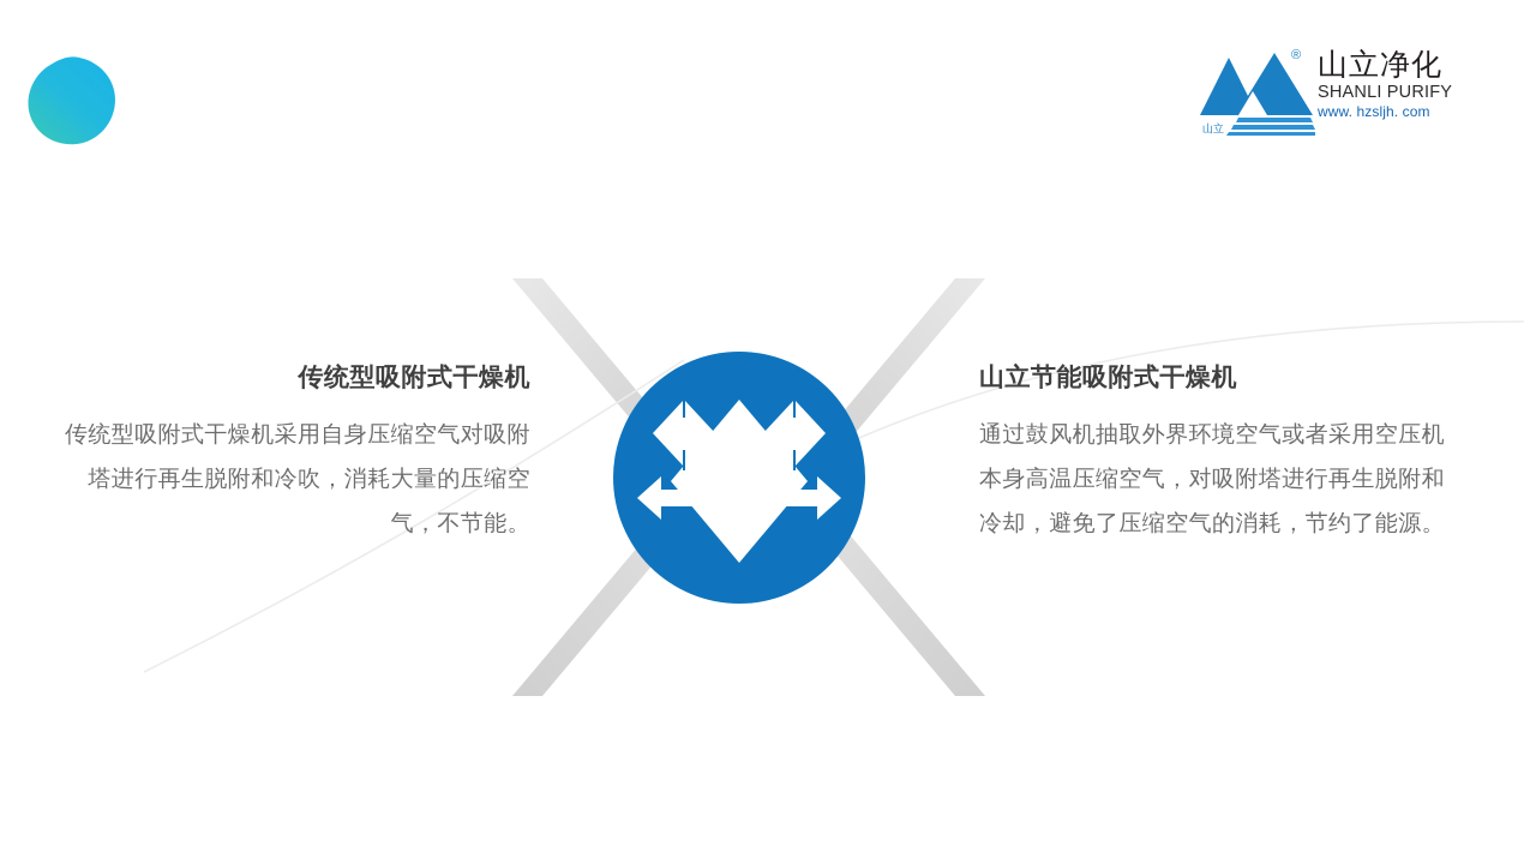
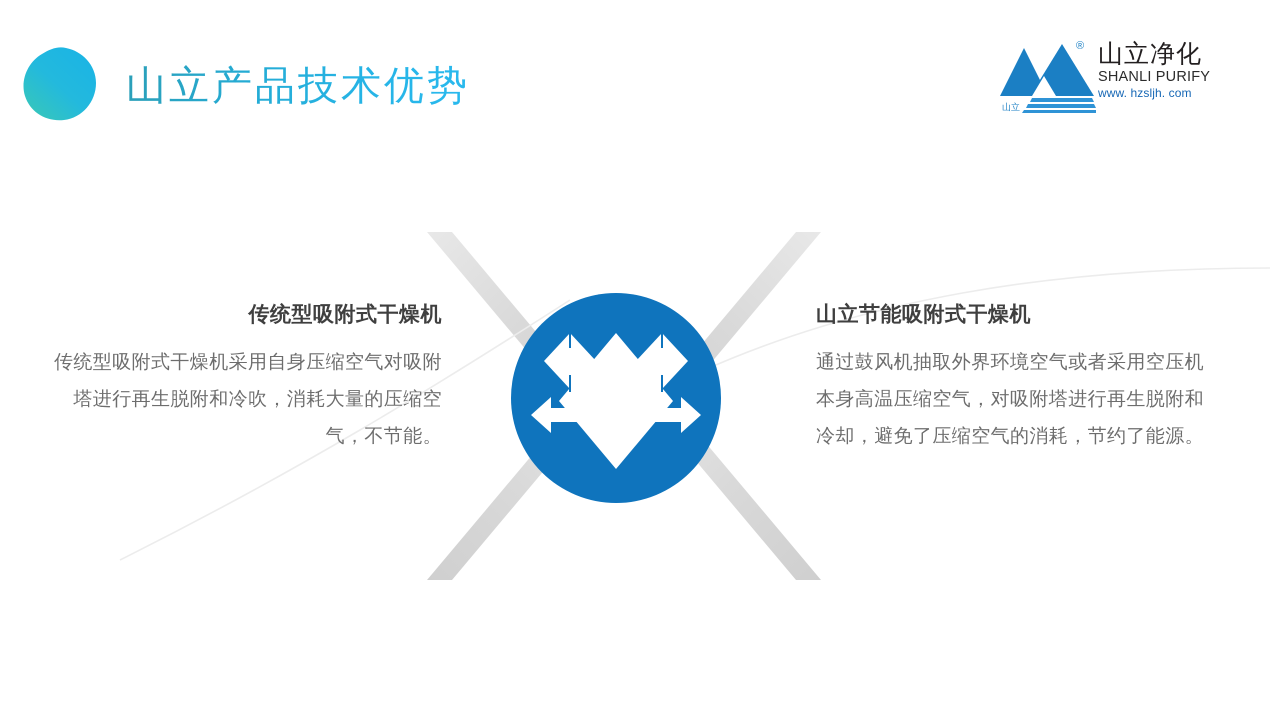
+ 山立产品技术优势
  ®
  山立
  山立净化
  SHANLI PURIFY
  www. hzsljh. com
  传统型吸附式干燥机
  传统型吸附式干燥机采用自身压缩空气对吸附塔进行再生脱附和冷吹，消耗大量的压缩空气，不节能。
  山立节能吸附式干燥机
  通过鼓风机抽取外界环境空气或者采用空压机本身高温压缩空气，对吸附塔进行再生脱附和冷却，避免了压缩空气的消耗，节约了能源。
